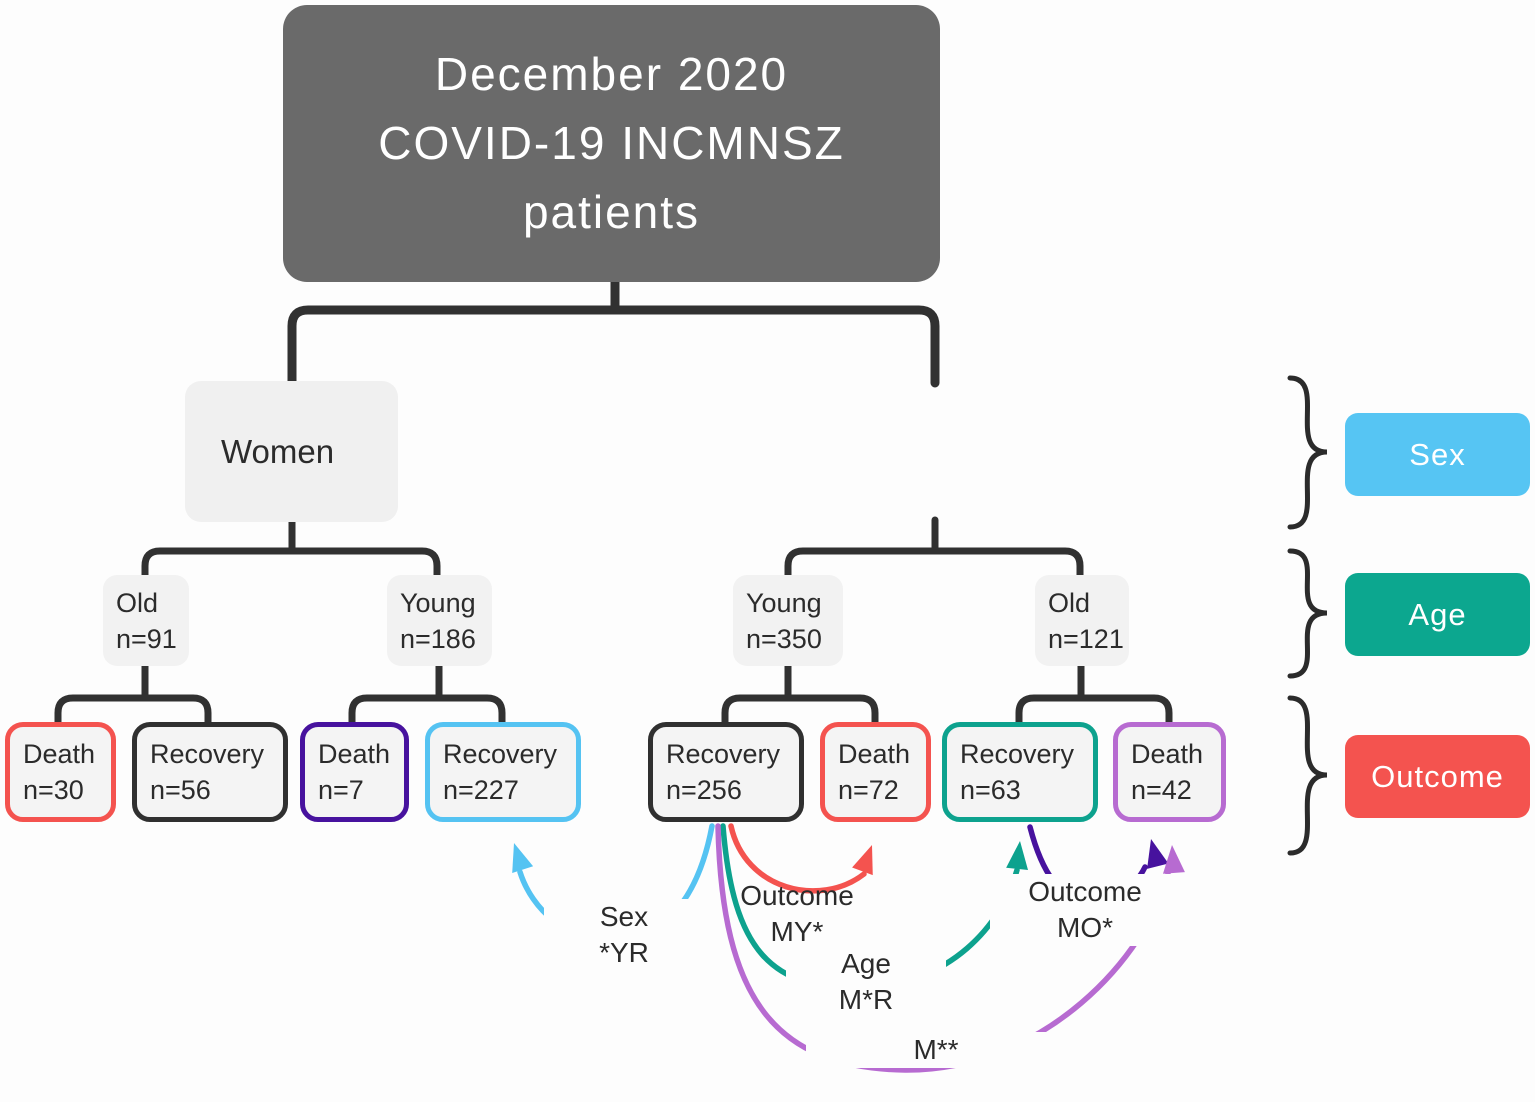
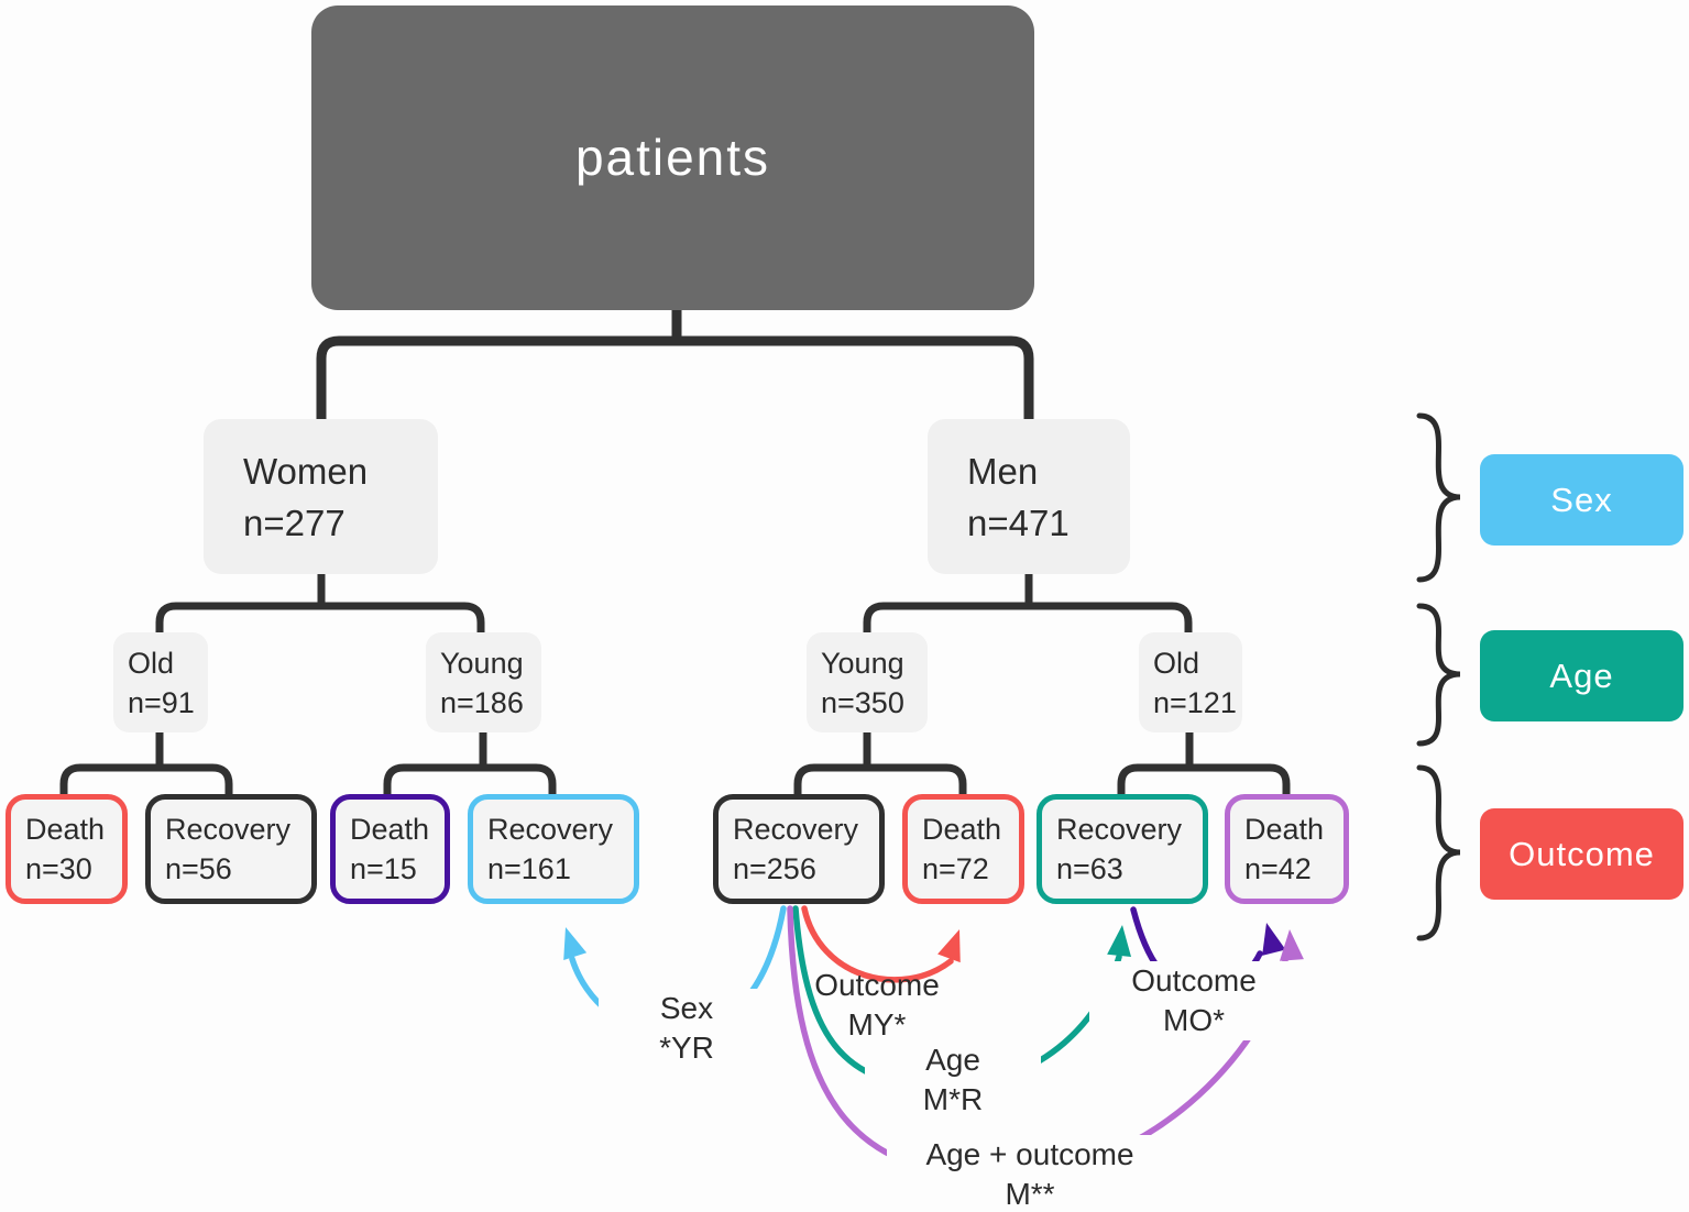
- December 2020
- COVID-19 INCMNSZ
  patients
  Women
+ n=277
+ Men
+ n=471
  Old
  n=91
  Young
  n=186
  Young
  n=350
  Old
  n=121
  Death
  n=30
  Recovery
  n=56
  Death
- n=7
+ n=15
  Recovery
- n=227
+ n=161
  Recovery
  n=256
  Death
  n=72
  Recovery
  n=63
  Death
  n=42
  Sex
  Age
  Outcome
  Sex
  *YR
  Outcome
  MY*
  Age
  M*R
  Outcome
  MO*
+ Age + outcome
  M**
